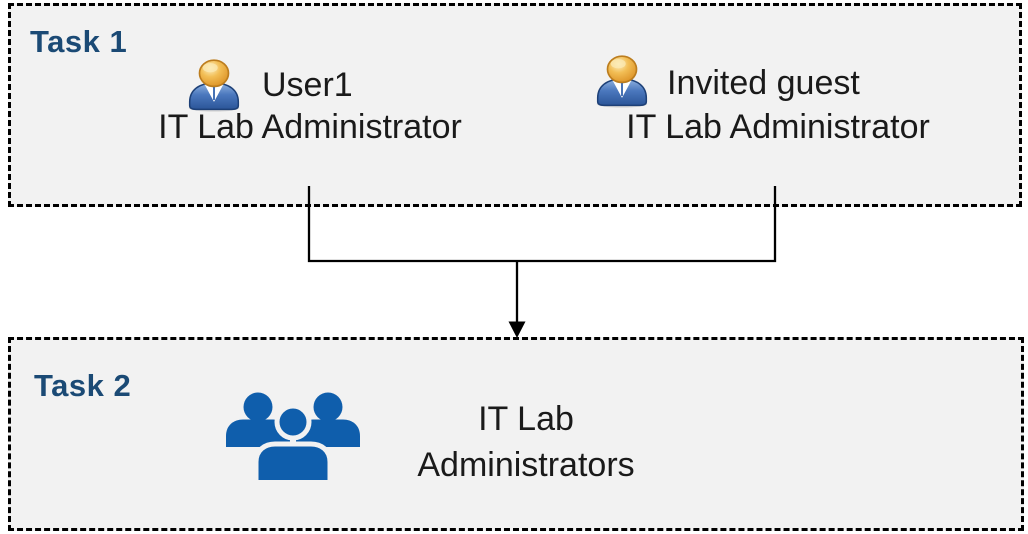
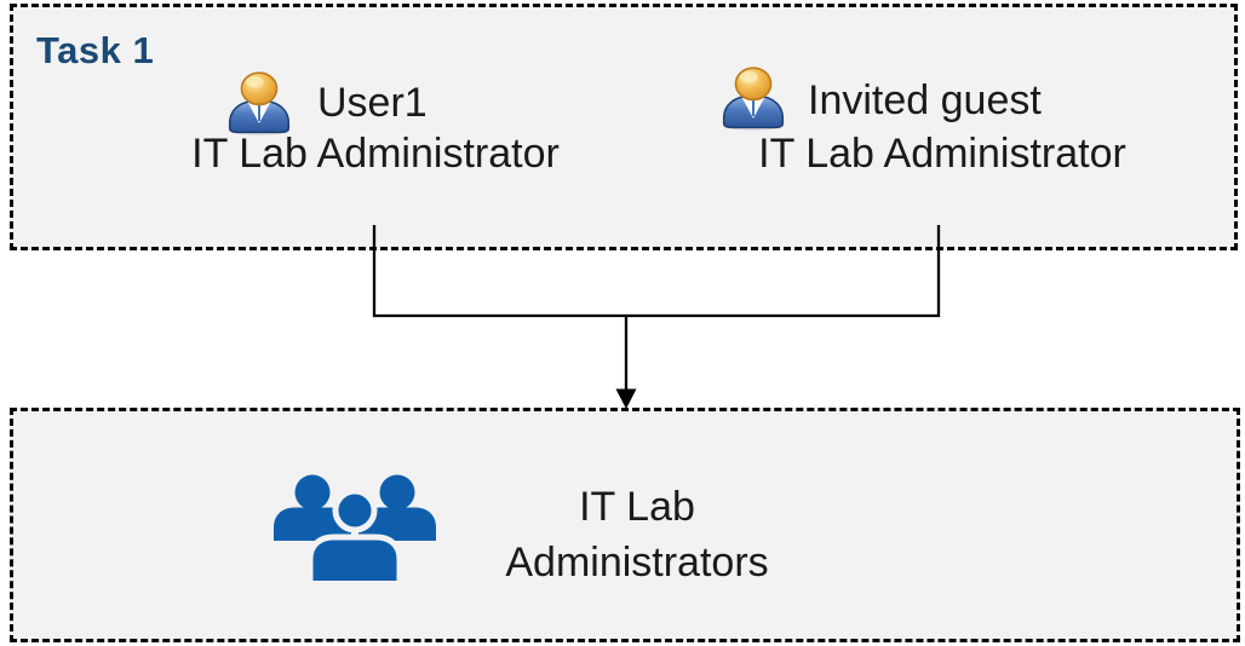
  Task 1
  User1
  IT Lab Administrator
  Invited guest
  IT Lab Administrator
- Task 2
  IT Lab
  Administrators
